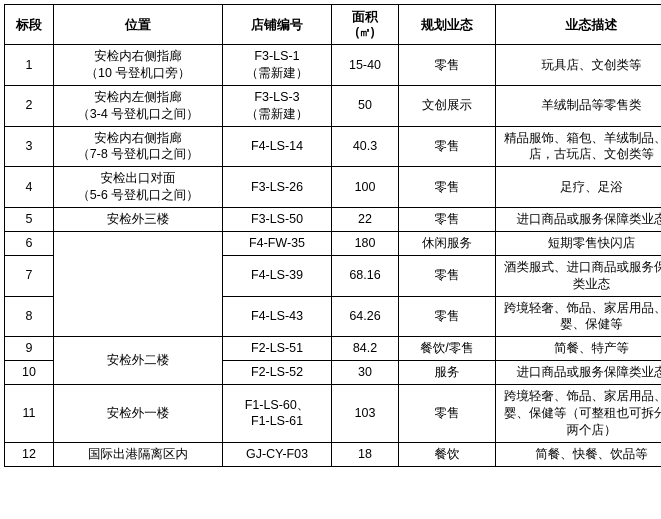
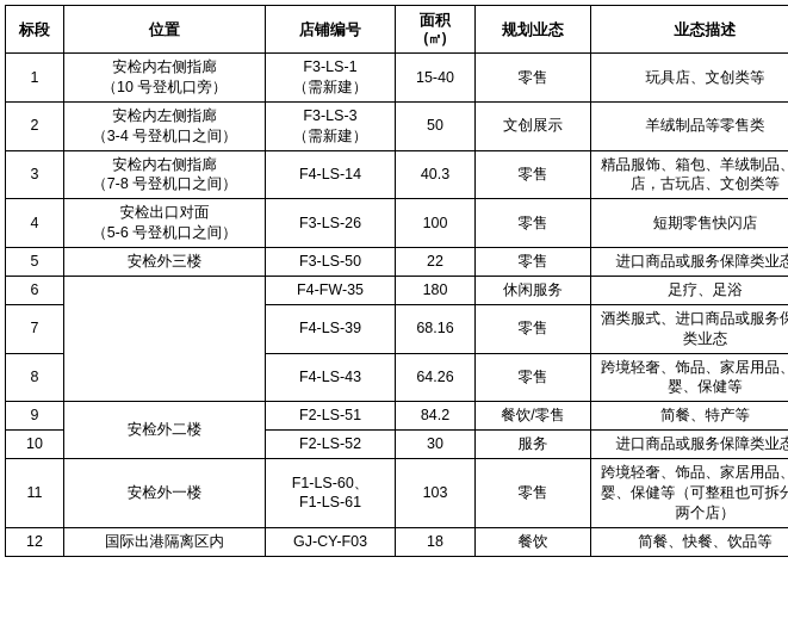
  标段	位置	店铺编号	面积 (㎡)	规划业态	业态描述
  1	安检内右侧指廊（10 号登机口旁）	F3-LS-1（需新建）	15-40	零售	玩具店、文创类等
  2	安检内左侧指廊（3-4 号登机口之间）	F3-LS-3（需新建）	50	文创展示	羊绒制品等零售类
  3	安检内右侧指廊（7-8 号登机口之间）	F4-LS-14	40.3	零售	精品服饰、箱包、羊绒制品、店，古玩店、文创类等
- 4	安检出口对面（5-6 号登机口之间）	F3-LS-26	100	零售	足疗、足浴
+ 4	安检出口对面（5-6 号登机口之间）	F3-LS-26	100	零售	短期零售快闪店
  5	安检外三楼	F3-LS-50	22	零售	进口商品或服务保障类业态
- 6		F4-FW-35	180	休闲服务	短期零售快闪店
+ 6		F4-FW-35	180	休闲服务	足疗、足浴
  7	F4-LS-39	68.16	零售	酒类服式、进口商品或服务保类业态
  8	F4-LS-43	64.26	零售	跨境轻奢、饰品、家居用品、婴、保健等
  9	安检外二楼	F2-LS-51	84.2	餐饮/零售	简餐、特产等
  10	F2-LS-52	30	服务	进口商品或服务保障类业态
  11	安检外一楼	F1-LS-60、F1-LS-61	103	零售	跨境轻奢、饰品、家居用品、婴、保健等（可整租也可拆分两个店）
  12	国际出港隔离区内	GJ-CY-F03	18	餐饮	简餐、快餐、饮品等
